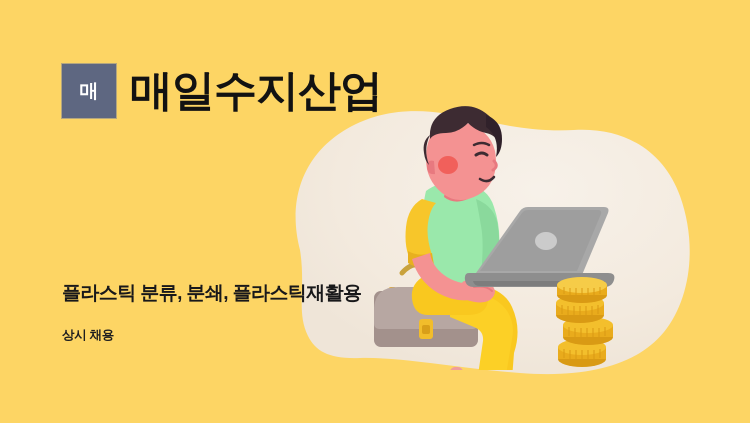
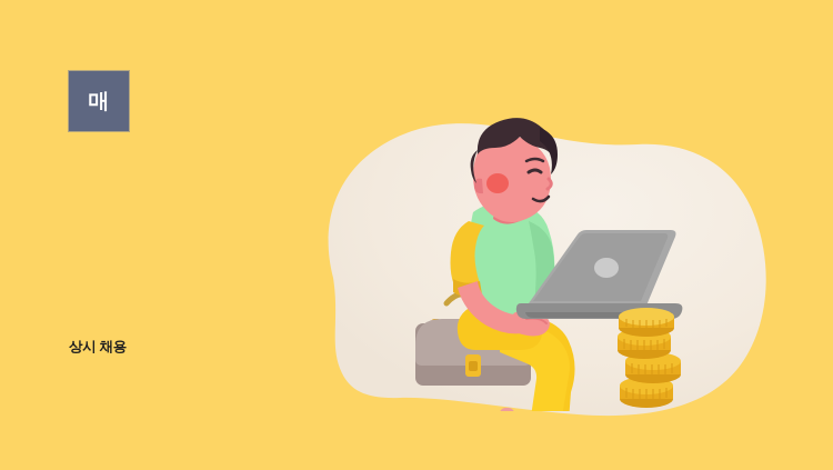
  매
- 매일수지산업
- 플라스틱 분류, 분쇄, 플라스틱재활용
  상시 채용
